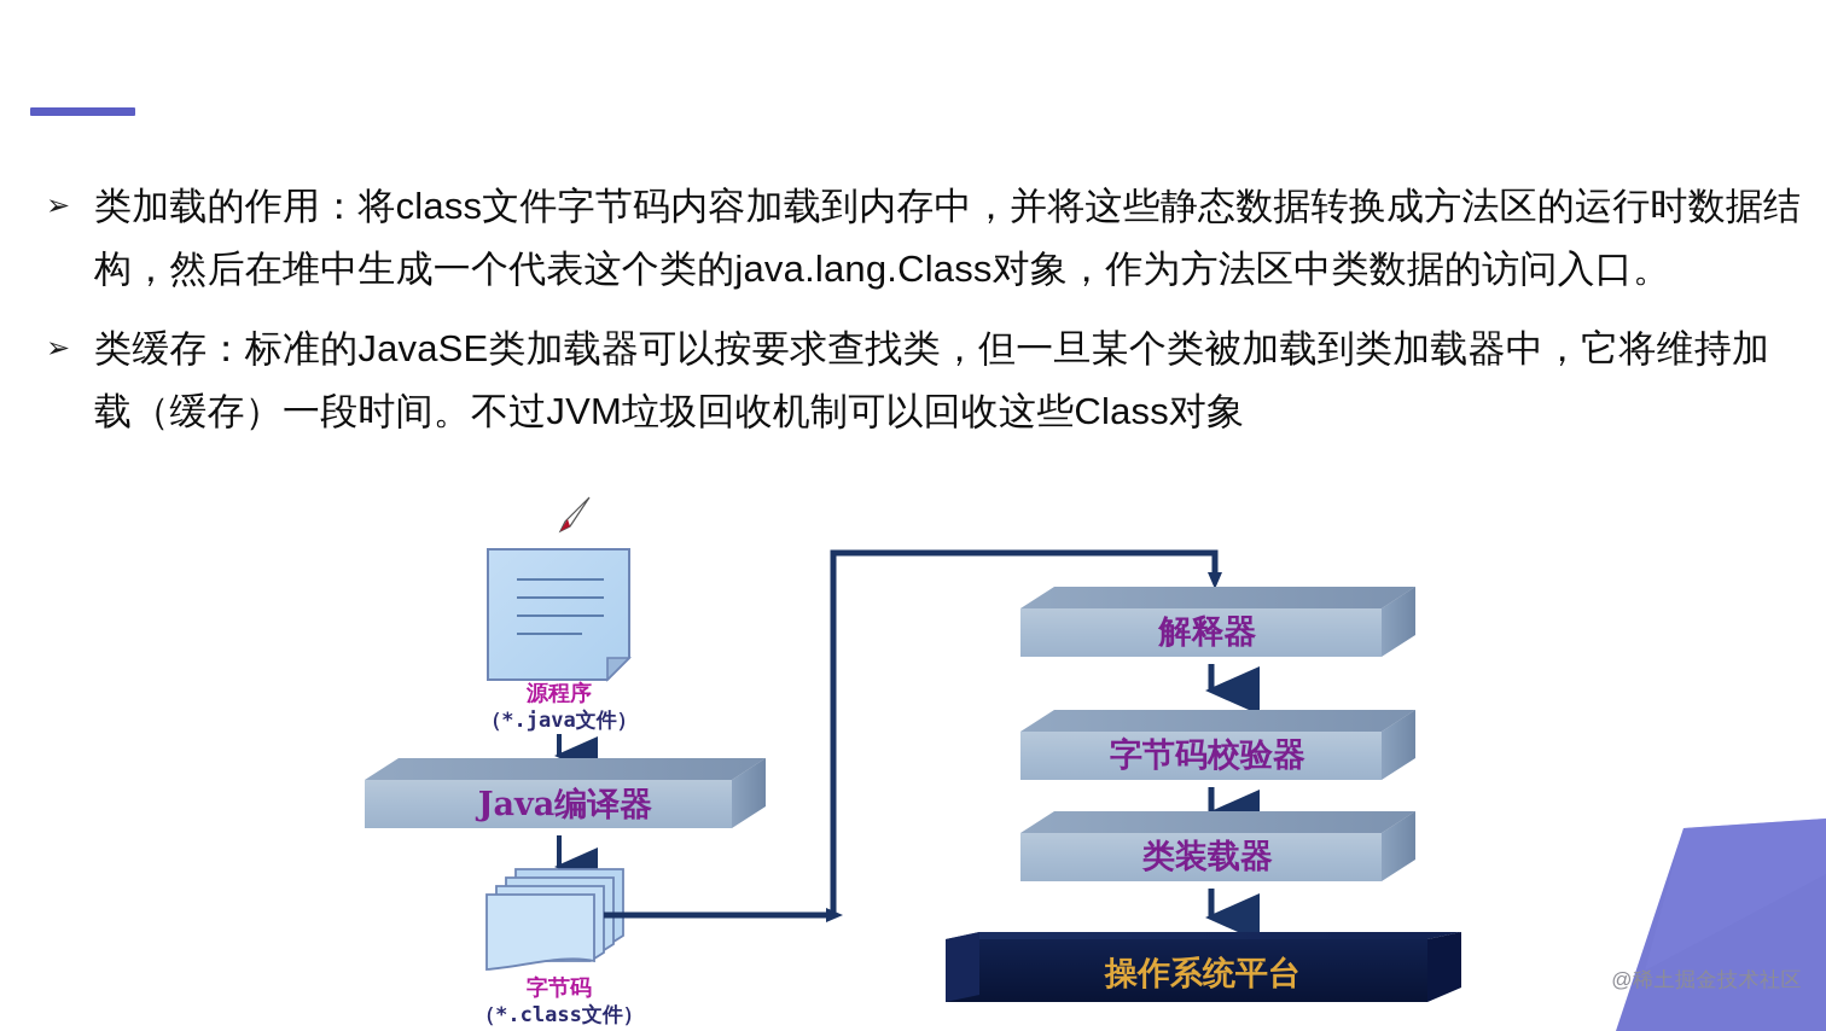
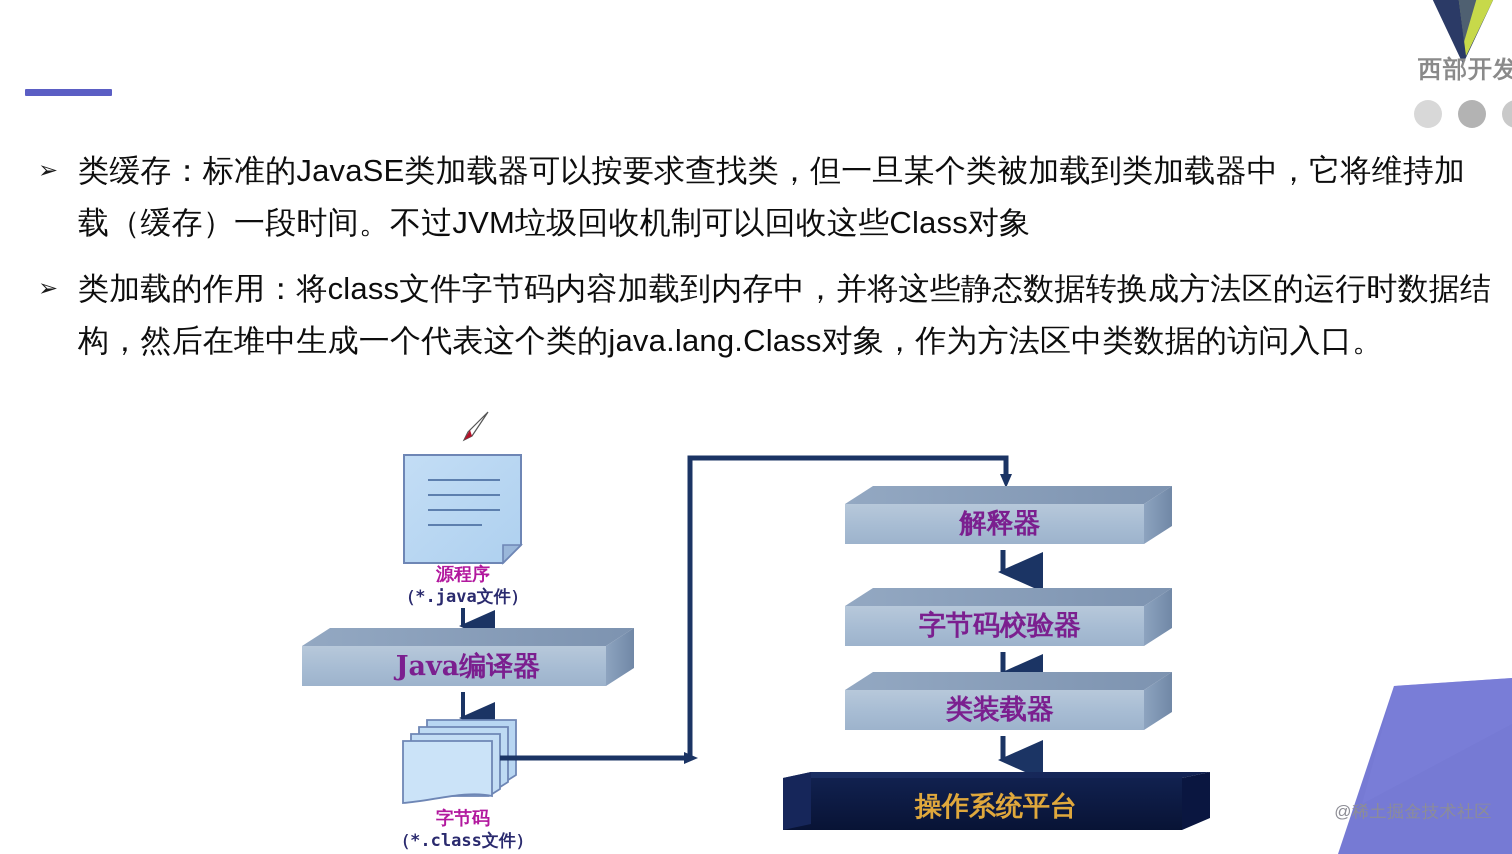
+ 西部开发
  ➢
- 类加载的作用：将class文件字节码内容加载到内存中，并将这些静态数据转换成方法区的运行时数据结构，然后在堆中生成一个代表这个类的java.lang.Class对象，作为方法区中类数据的访问入口。
+ 类缓存：标准的JavaSE类加载器可以按要求查找类，但一旦某个类被加载到类加载器中，它将维持加载（缓存）一段时间。不过JVM垃圾回收机制可以回收这些Class对象
  ➢
- 类缓存：标准的JavaSE类加载器可以按要求查找类，但一旦某个类被加载到类加载器中，它将维持加载（缓存）一段时间。不过JVM垃圾回收机制可以回收这些Class对象
+ 类加载的作用：将class文件字节码内容加载到内存中，并将这些静态数据转换成方法区的运行时数据结构，然后在堆中生成一个代表这个类的java.lang.Class对象，作为方法区中类数据的访问入口。
  源程序
  （*.java文件）
  Java编译器
  字节码
  （*.class文件）
  解释器
  字节码校验器
  类装载器
  操作系统平台
  @稀土掘金技术社区
